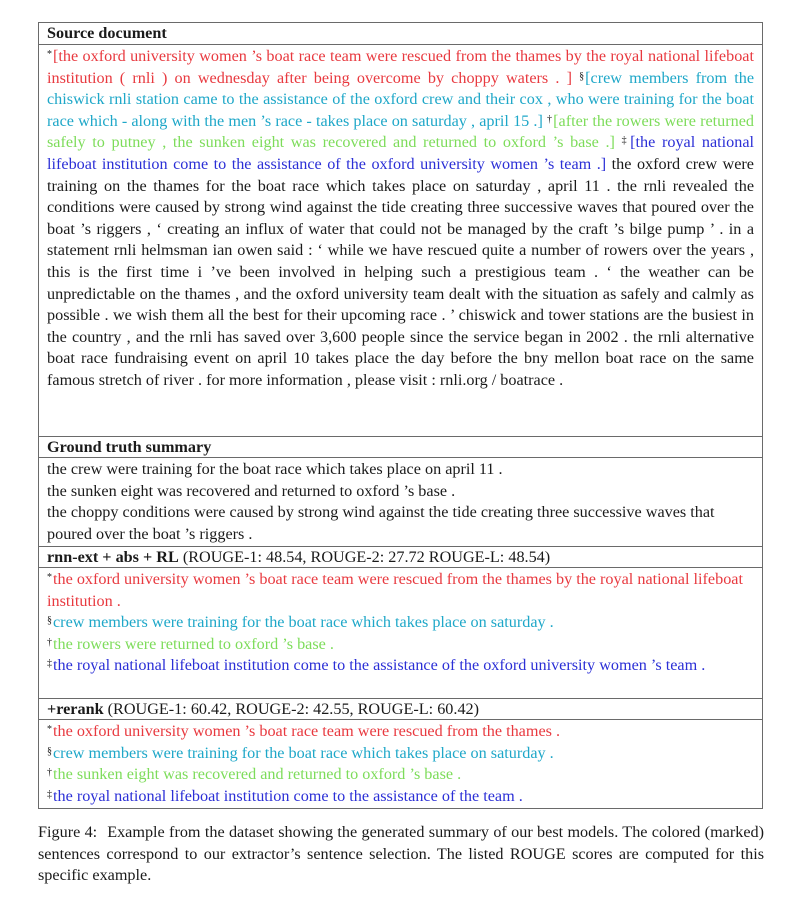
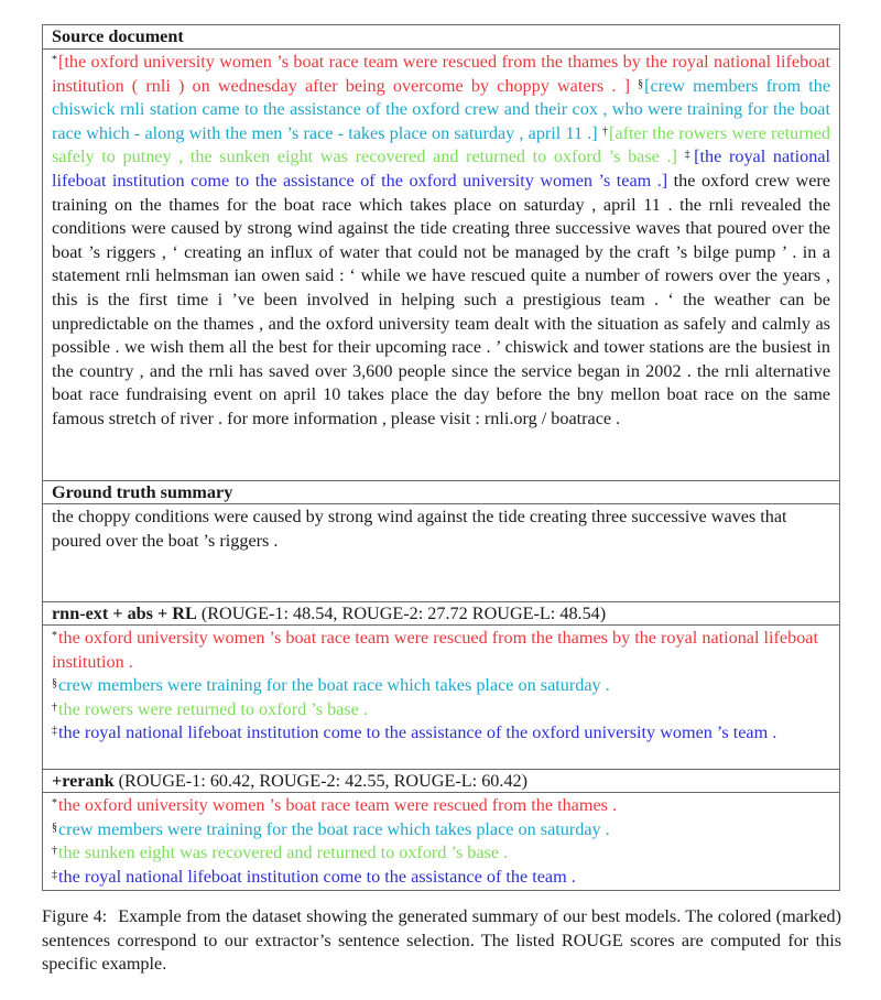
  Source document
- *[the oxford university women ’s boat race team were rescued from the thames by the royal national lifeboat institution ( rnli ) on wednesday after being overcome by choppy waters . ] §[crew members from the chiswick rnli station came to the assistance of the oxford crew and their cox , who were training for the boat race which - along with the men ’s race - takes place on saturday , april 15 .] †[after the rowers were returned safely to putney , the sunken eight was recovered and returned to oxford ’s base .] ‡[the royal national lifeboat institution come to the assistance of the oxford university women ’s team .] the oxford crew were training on the thames for the boat race which takes place on saturday , april 11 . the rnli revealed the conditions were caused by strong wind against the tide creating three successive waves that poured over the boat ’s riggers , ‘ creating an influx of water that could not be managed by the craft ’s bilge pump ’ . in a statement rnli helmsman ian owen said : ‘ while we have rescued quite a number of rowers over the years , this is the first time i ’ve been involved in helping such a prestigious team . ‘ the weather can be unpredictable on the thames , and the oxford university team dealt with the situation as safely and calmly as possible . we wish them all the best for their upcoming race . ’ chiswick and tower stations are the busiest in the country , and the rnli has saved over 3,600 people since the service began in 2002 . the rnli alternative boat race fundraising event on april 10 takes place the day before the bny mellon boat race on the same famous stretch of river . for more information , please visit : rnli.org / boatrace .
+ *[the oxford university women ’s boat race team were rescued from the thames by the royal national lifeboat institution ( rnli ) on wednesday after being overcome by choppy waters . ] §[crew members from the chiswick rnli station came to the assistance of the oxford crew and their cox , who were training for the boat race which - along with the men ’s race - takes place on saturday , april 11 .] †[after the rowers were returned safely to putney , the sunken eight was recovered and returned to oxford ’s base .] ‡[the royal national lifeboat institution come to the assistance of the oxford university women ’s team .] the oxford crew were training on the thames for the boat race which takes place on saturday , april 11 . the rnli revealed the conditions were caused by strong wind against the tide creating three successive waves that poured over the boat ’s riggers , ‘ creating an influx of water that could not be managed by the craft ’s bilge pump ’ . in a statement rnli helmsman ian owen said : ‘ while we have rescued quite a number of rowers over the years , this is the first time i ’ve been involved in helping such a prestigious team . ‘ the weather can be unpredictable on the thames , and the oxford university team dealt with the situation as safely and calmly as possible . we wish them all the best for their upcoming race . ’ chiswick and tower stations are the busiest in the country , and the rnli has saved over 3,600 people since the service began in 2002 . the rnli alternative boat race fundraising event on april 10 takes place the day before the bny mellon boat race on the same famous stretch of river . for more information , please visit : rnli.org / boatrace .
  Ground truth summary
- the crew were training for the boat race which takes place on april 11 .
- the sunken eight was recovered and returned to oxford ’s base .
  the choppy conditions were caused by strong wind against the tide creating three successive waves that poured over the boat ’s riggers .
  rnn-ext + abs + RL (ROUGE-1: 48.54, ROUGE-2: 27.72 ROUGE-L: 48.54)
  *the oxford university women ’s boat race team were rescued from the thames by the royal national lifeboat institution .
  §crew members were training for the boat race which takes place on saturday .
  †the rowers were returned to oxford ’s base .
  ‡the royal national lifeboat institution come to the assistance of the oxford university women ’s team .
  +rerank (ROUGE-1: 60.42, ROUGE-2: 42.55, ROUGE-L: 60.42)
  *the oxford university women ’s boat race team were rescued from the thames .
  §crew members were training for the boat race which takes place on saturday .
  †the sunken eight was recovered and returned to oxford ’s base .
  ‡the royal national lifeboat institution come to the assistance of the team .
  Figure 4: Example from the dataset showing the generated summary of our best models. The colored (marked) sentences correspond to our extractor’s sentence selection. The listed ROUGE scores are computed for this specific example.
